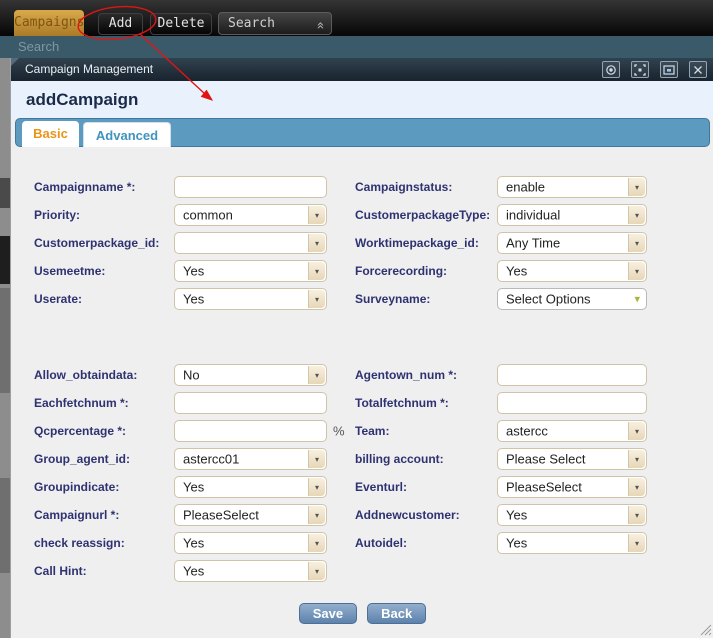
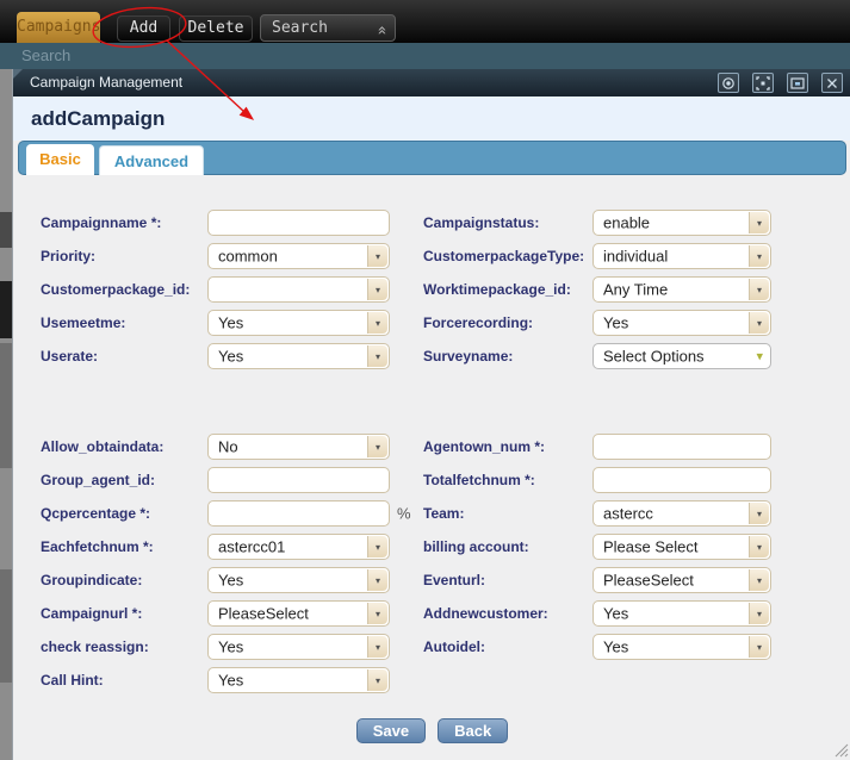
  Campaigns
  Add
  Delete
  Search
  Search
  Campaign Management
  addCampaign
  Basic
  Advanced
  Campaignname *:
  Priority:
  common
  ▾
  Customerpackage_id:
  ▾
  Usemeetme:
  Yes
  ▾
  Userate:
  Yes
  ▾
  Allow_obtaindata:
  No
  ▾
- Eachfetchnum *:
+ Group_agent_id:
  Qcpercentage *:
  %
- Group_agent_id:
+ Eachfetchnum *:
  astercc01
  ▾
  Groupindicate:
  Yes
  ▾
  Campaignurl *:
  PleaseSelect
  ▾
  check reassign:
  Yes
  ▾
  Call Hint:
  Yes
  ▾
  Campaignstatus:
  enable
  ▾
  CustomerpackageType:
  individual
  ▾
  Worktimepackage_id:
  Any Time
  ▾
  Forcerecording:
  Yes
  ▾
  Surveyname:
  Select Options
  ▾
  Agentown_num *:
  Totalfetchnum *:
  Team:
  astercc
  ▾
  billing account:
  Please Select
  ▾
  Eventurl:
  PleaseSelect
  ▾
  Addnewcustomer:
  Yes
  ▾
  Autoidel:
  Yes
  ▾
  Save
  Back
